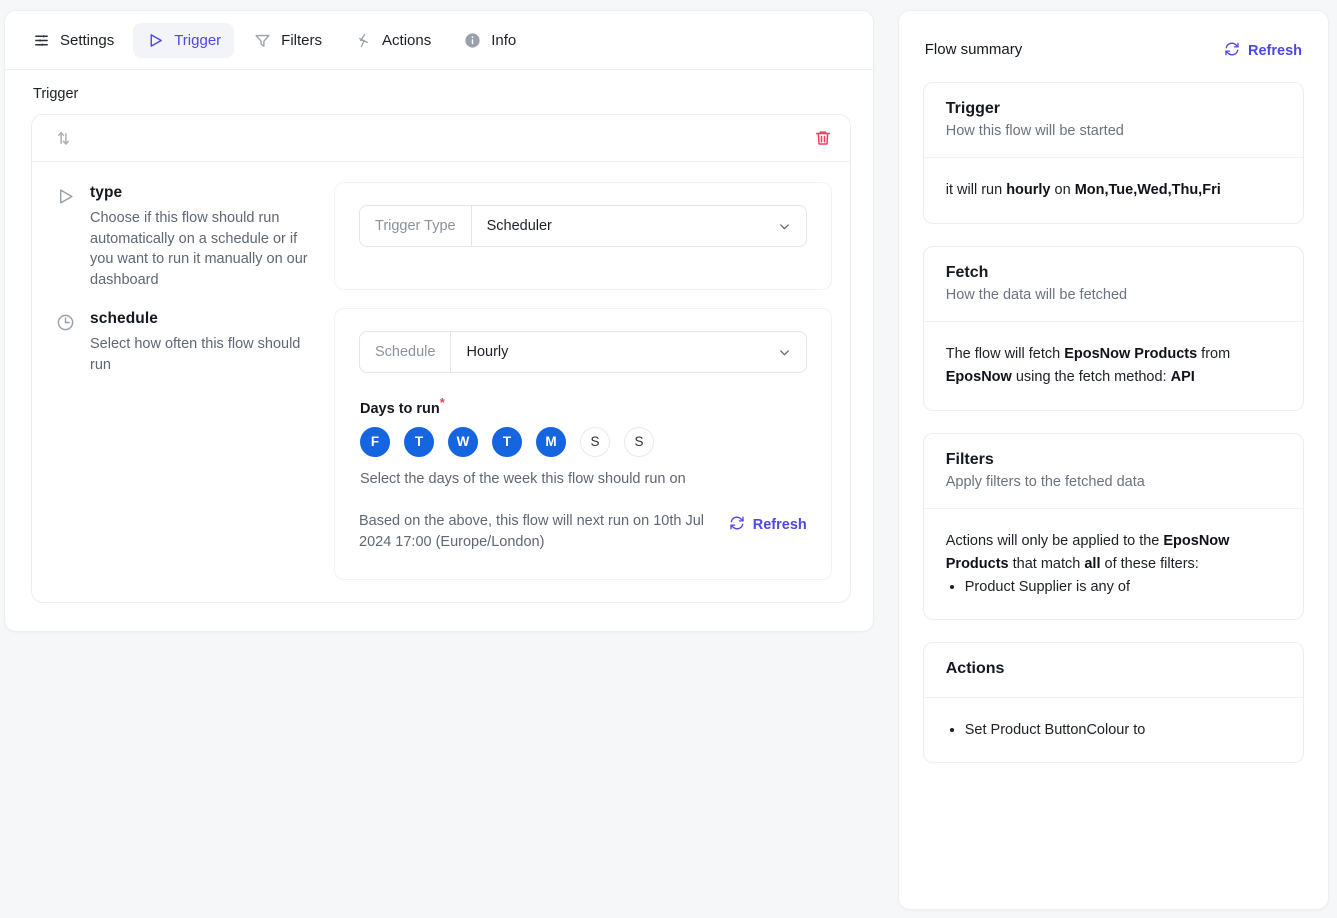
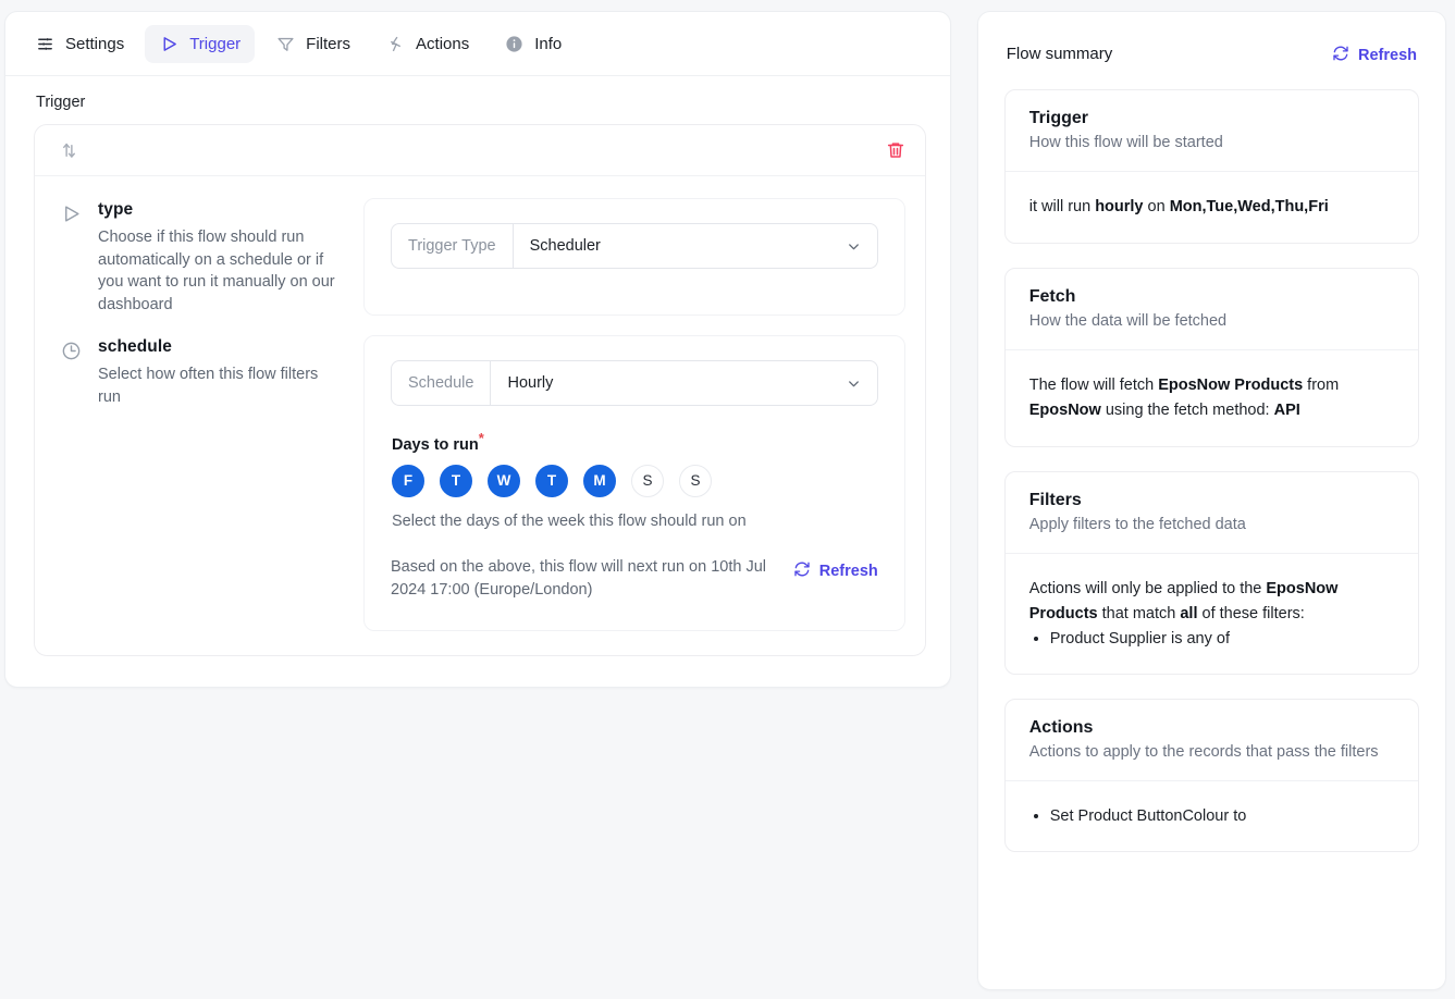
  Settings
  Trigger
  Filters
  Actions
  Info
  Trigger
  type
  Choose if this flow should run automatically on a schedule or if you want to run it manually on our dashboard
  Trigger Type
  Scheduler
  schedule
- Select how often this flow should run
+ Select how often this flow filters run
  Schedule
  Hourly
  Days to run*
  F
  T
  W
  T
  M
  S
  S
  Select the days of the week this flow should run on
  Based on the above, this flow will next run on 10th Jul 2024 17:00 (Europe/London)
  Refresh
  Flow summary
  Refresh
  Trigger
  How this flow will be started
  it will run hourly on Mon,Tue,Wed,Thu,Fri
  Fetch
  How the data will be fetched
  The flow will fetch EposNow Products from EposNow using the fetch method: API
  Filters
  Apply filters to the fetched data
  Actions will only be applied to the EposNow Products that match all of these filters:
  Product Supplier is any of
  Actions
+ Actions to apply to the records that pass the filters
  Set Product ButtonColour to
